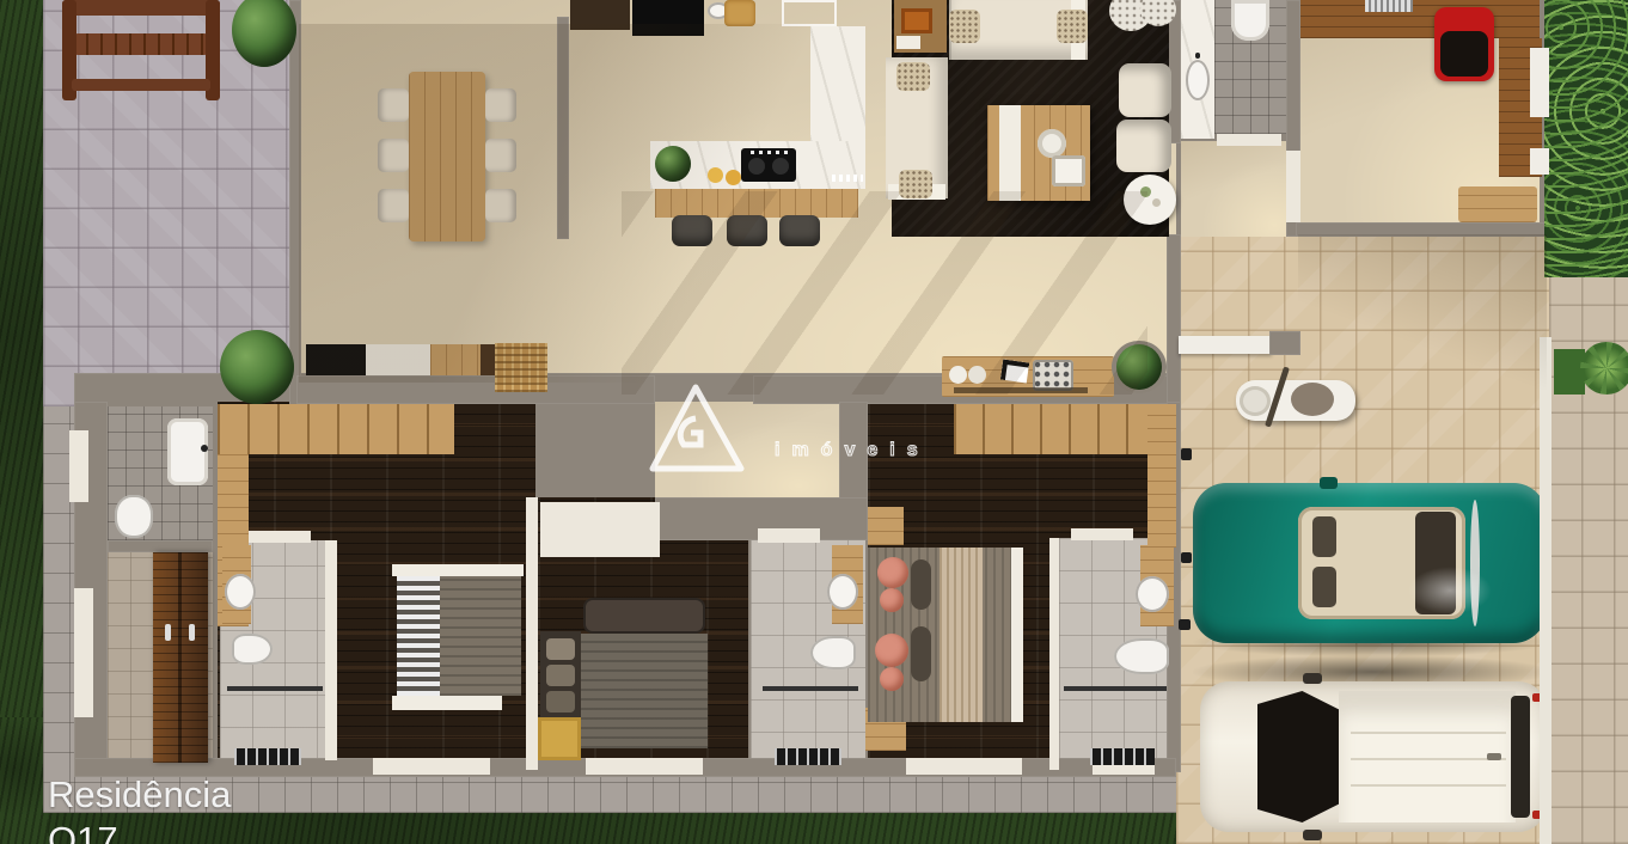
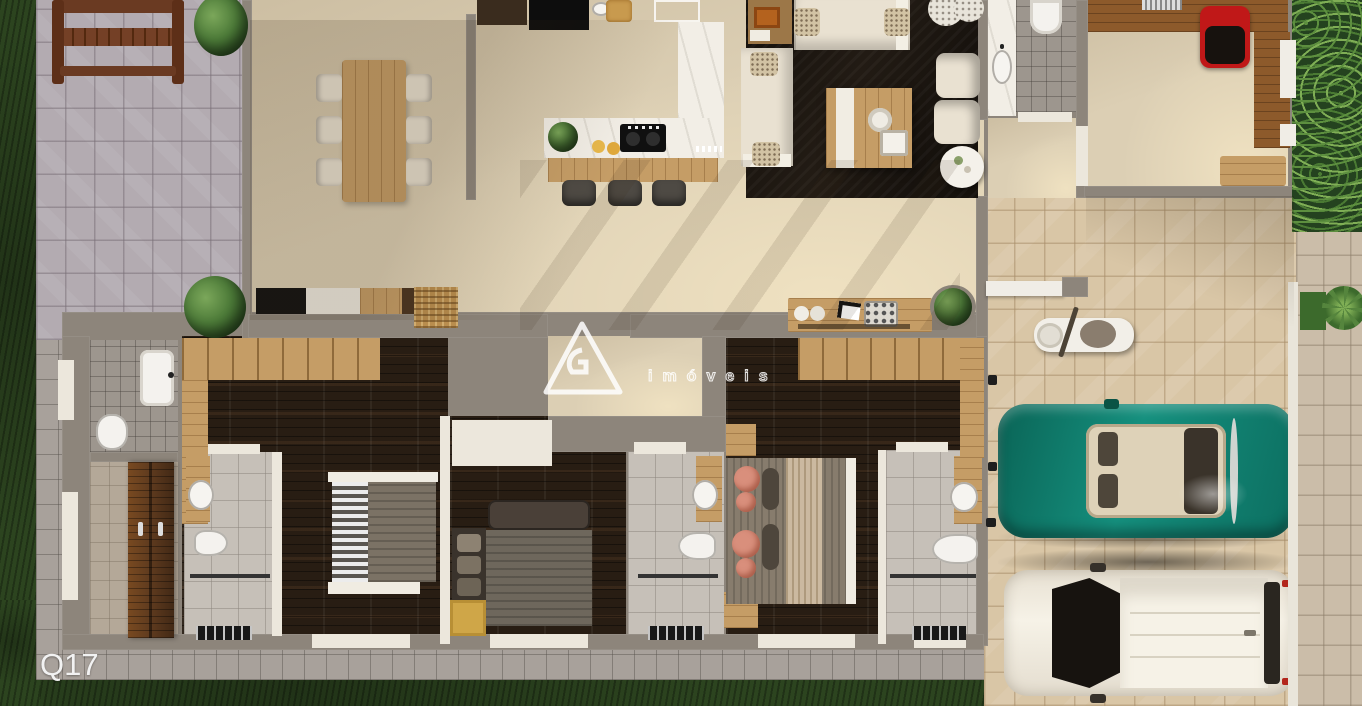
  imóveis
- Residência
  Q17
